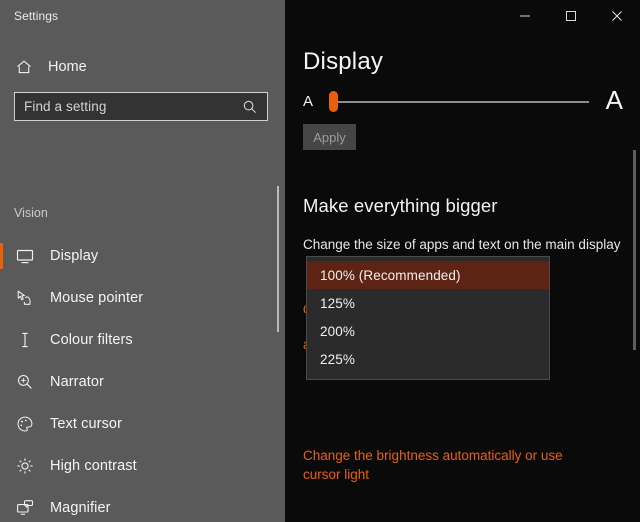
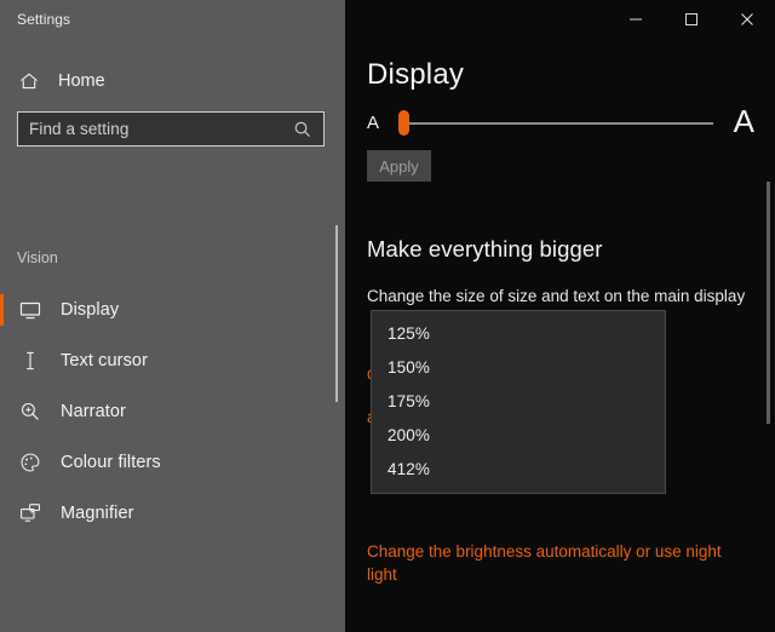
  Settings
  Home
  Find a setting
  Vision
  Display
- Mouse pointer
- Colour filters
+ Text cursor
  Narrator
- Text cursor
+ Colour filters
- High contrast
  Magnifier
  Display
  A
  A
  Apply
  Make everything bigger
- Change the size of apps and text on the main display
+ Change the size of size and text on the main display
- Change the brightness automatically or use cursor light
+ Change the brightness automatically or use night light
- 100% (Recommended)
  125%
+ 150%
+ 175%
  200%
- 225%
+ 412%
